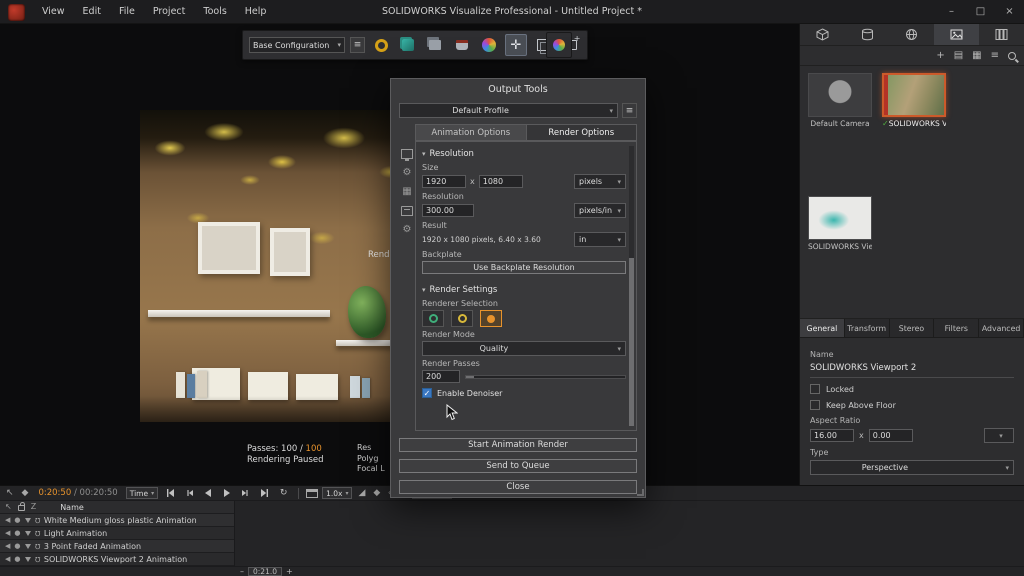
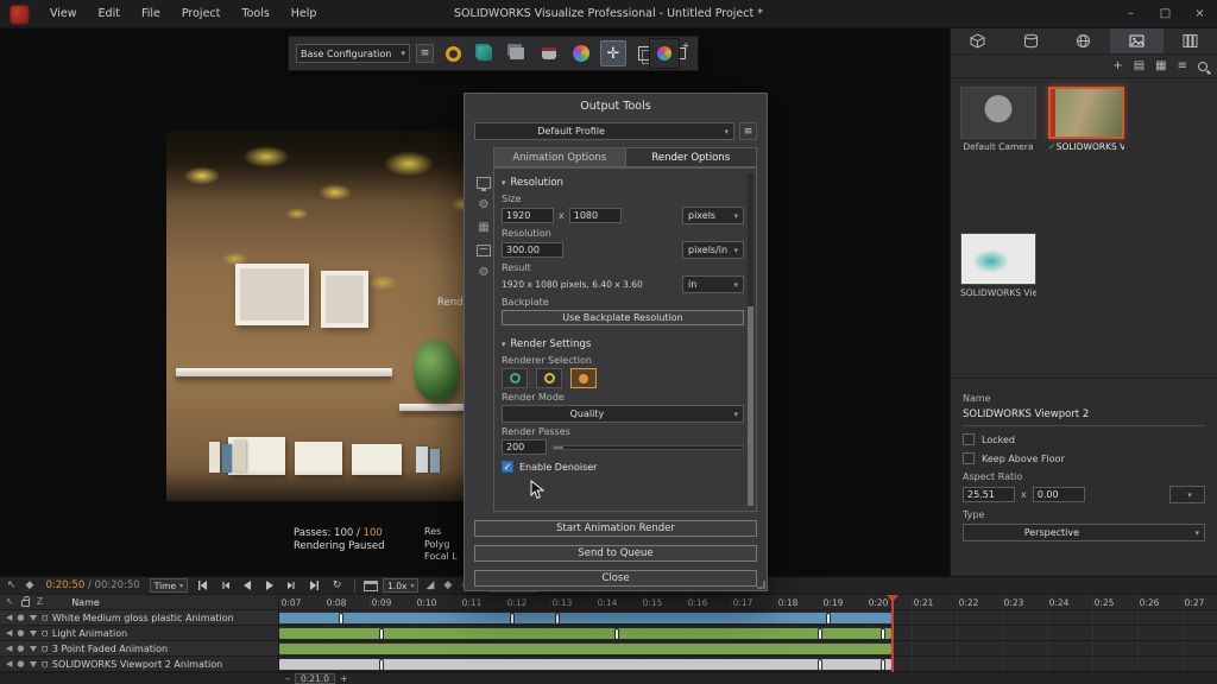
  SOLIDWORKS Visualize Professional - Untitled Project *
  View
  Edit
  File
  Project
  Tools
  Help
  –
  □
  ×
  Rend
  Passes: 100 / 100
  Rendering Paused
  Res
  Polyg
  Focal L
  Base Configuration
  ▾
  ≡
  ✛
  Output Tools
  Default Profile
  ▾
  ≡
  Animation Options
  Render Options
  ⚙
  ▦
  ⚙
  ▾
  Resolution
  Size
  1920
  x
  1080
  pixels
  ▾
  Resolution
  300.00
  pixels/in
  ▾
  Result
  1920 x 1080 pixels, 6.40 x 3.60
  in
  ▾
  Backplate
  Use Backplate Resolution
  ▾
  Render Settings
  Renderer Selection
  Render Mode
  Quality
  ▾
  Render Passes
  200
  ✓
  Enable Denoiser
  Start Animation Render
  Send to Queue
  Close
  +
  ▤
  ▦
  ≡
  Default Camera
- General
- Transform
- Stereo
- Filters
- Advanced
  Name
  SOLIDWORKS Viewport 2
  ✓
  Locked
  ✓
  Keep Above Floor
  Aspect Ratio
- 16.00
+ 25.51
  x
  0.00
  ▾
  Type
  Perspective
  ▾
  ↖
  ◆
  0:20:50 / 00:20:50
  Time
  ↻
  1.0x
  ◢
  ◆
  ↖
  Z
  Name
  ◀
  ●
  White Medium gloss plastic Animation
  ◀
  ●
  Light Animation
  ◀
  ●
  3 Point Faded Animation
  ◀
  ●
  SOLIDWORKS Viewport 2 Animation
+ 0:07
+ 0:08
+ 0:09
+ 0:10
+ 0:11
+ 0:12
+ 0:13
+ 0:14
+ 0:15
+ 0:16
+ 0:17
+ 0:18
+ 0:19
+ 0:20
+ 0:21
+ 0:22
+ 0:23
+ 0:24
+ 0:25
+ 0:26
+ 0:27
  –
  0:21.0
  +
